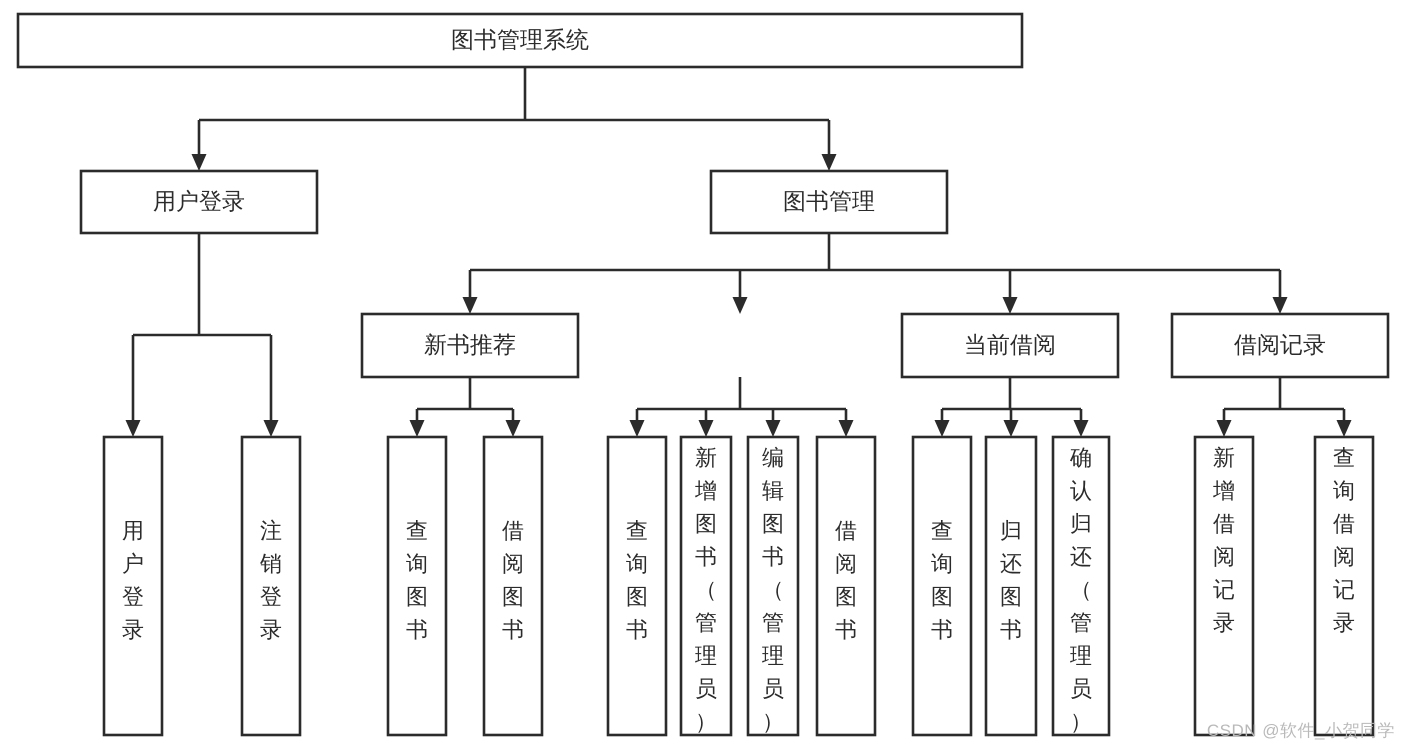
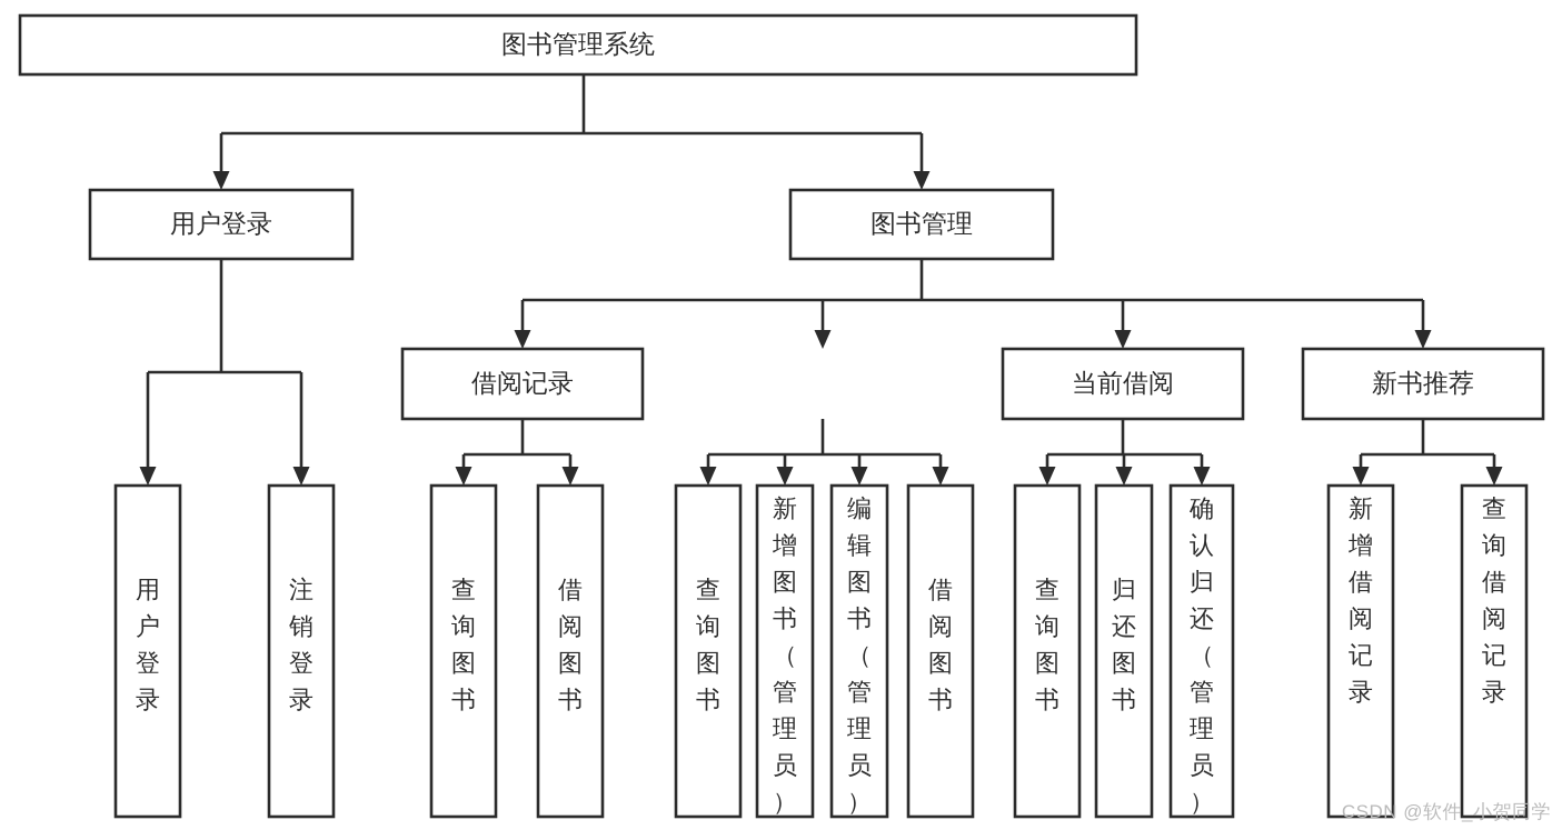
  图书管理系统
  用户登录
  图书管理
- 新书推荐
+ 借阅记录
  当前借阅
- 借阅记录
+ 新书推荐
  用户登录
  注销登录
  查询图书
  借阅图书
  查询图书
  新增图书（管理员）
  编辑图书（管理员）
  借阅图书
  查询图书
  归还图书
  确认归还（管理员）
  新增借阅记录
  查询借阅记录
  CSDN @软件_小贺同学
